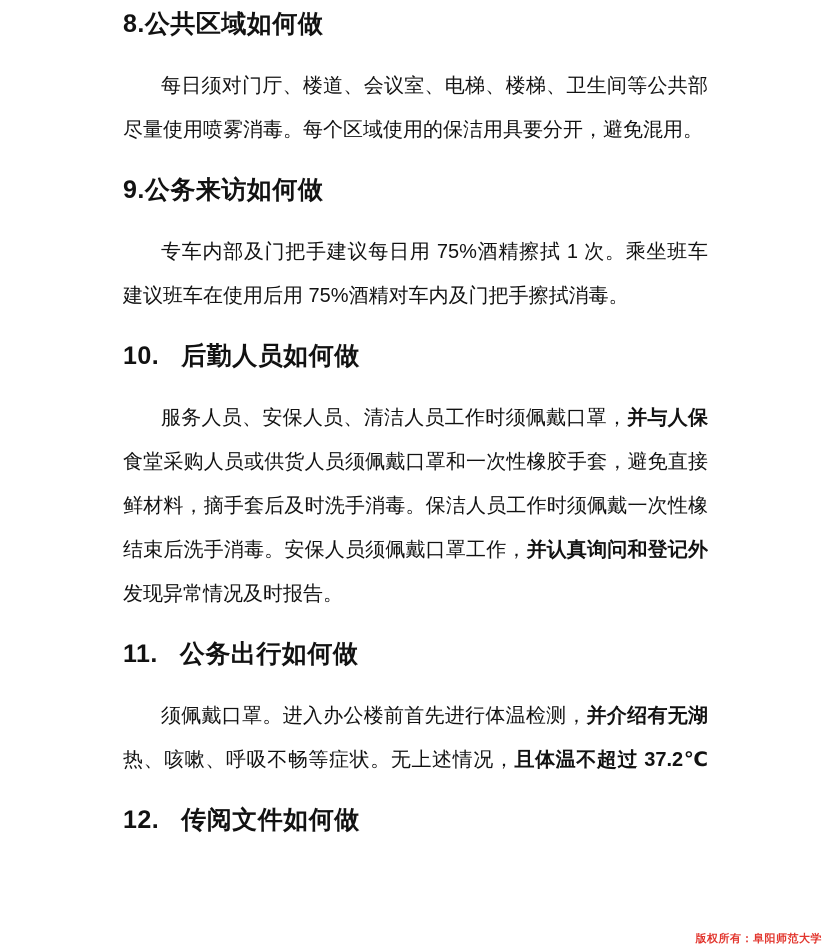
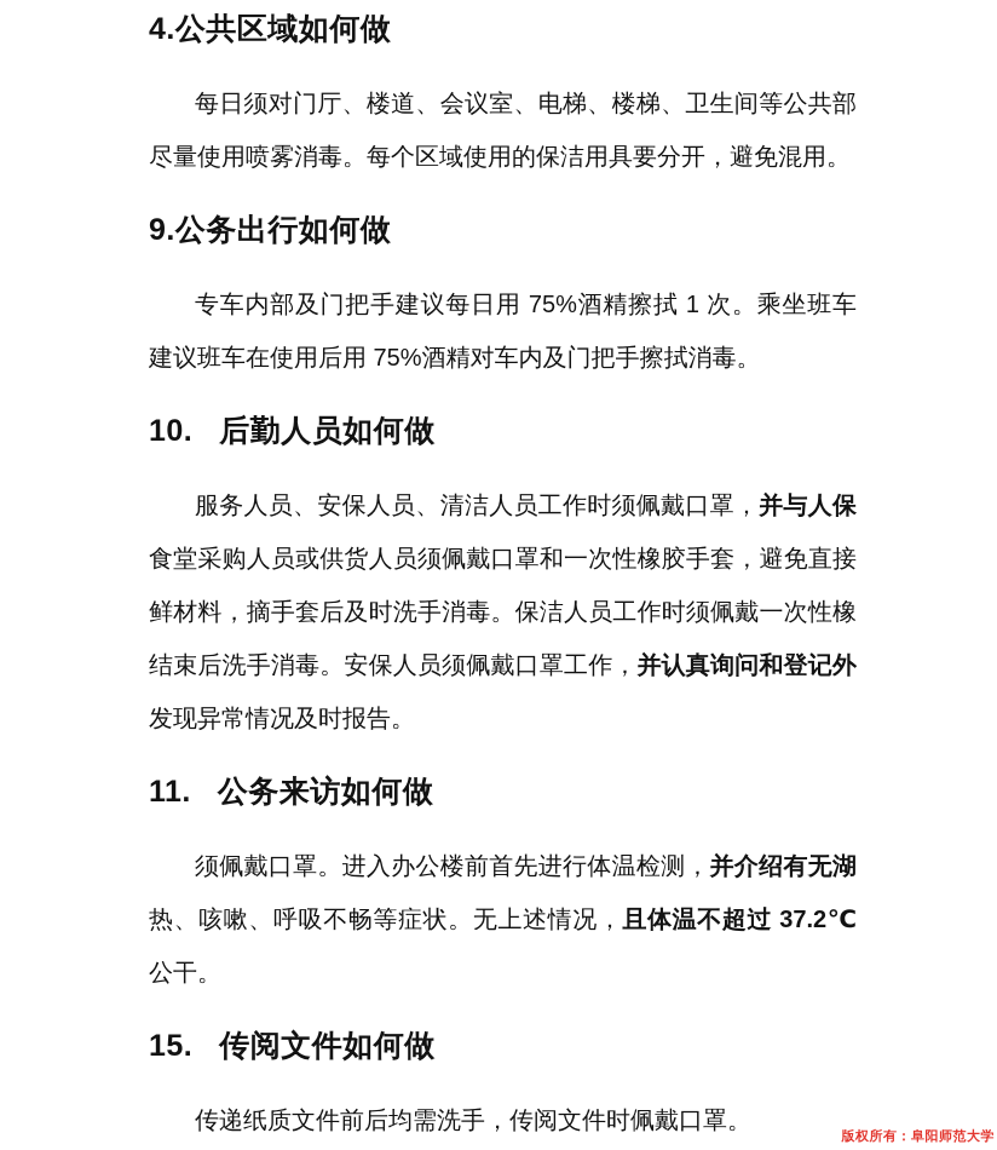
- 8.公共区域如何做
+ 4.公共区域如何做
  每日须对门厅、楼道、会议室、电梯、楼梯、卫生间等公共部
  尽量使用喷雾消毒。每个区域使用的保洁用具要分开，避免混用。
- 9.公务来访如何做
+ 9.公务出行如何做
  专车内部及门把手建议每日用 75%酒精擦拭 1 次。乘坐班车
  建议班车在使用后用 75%酒精对车内及门把手擦拭消毒。
  10. 后勤人员如何做
  服务人员、安保人员、清洁人员工作时须佩戴口罩，并与人保
  食堂采购人员或供货人员须佩戴口罩和一次性橡胶手套，避免直接
  鲜材料，摘手套后及时洗手消毒。保洁人员工作时须佩戴一次性橡
  结束后洗手消毒。安保人员须佩戴口罩工作，并认真询问和登记外
  发现异常情况及时报告。
- 11. 公务出行如何做
+ 11. 公务来访如何做
  须佩戴口罩。进入办公楼前首先进行体温检测，并介绍有无湖
  热、咳嗽、呼吸不畅等症状。无上述情况，且体温不超过 37.2℃
+ 公干。
- 12. 传阅文件如何做
+ 15. 传阅文件如何做
+ 传递纸质文件前后均需洗手，传阅文件时佩戴口罩。
  版权所有：阜阳师范大学
